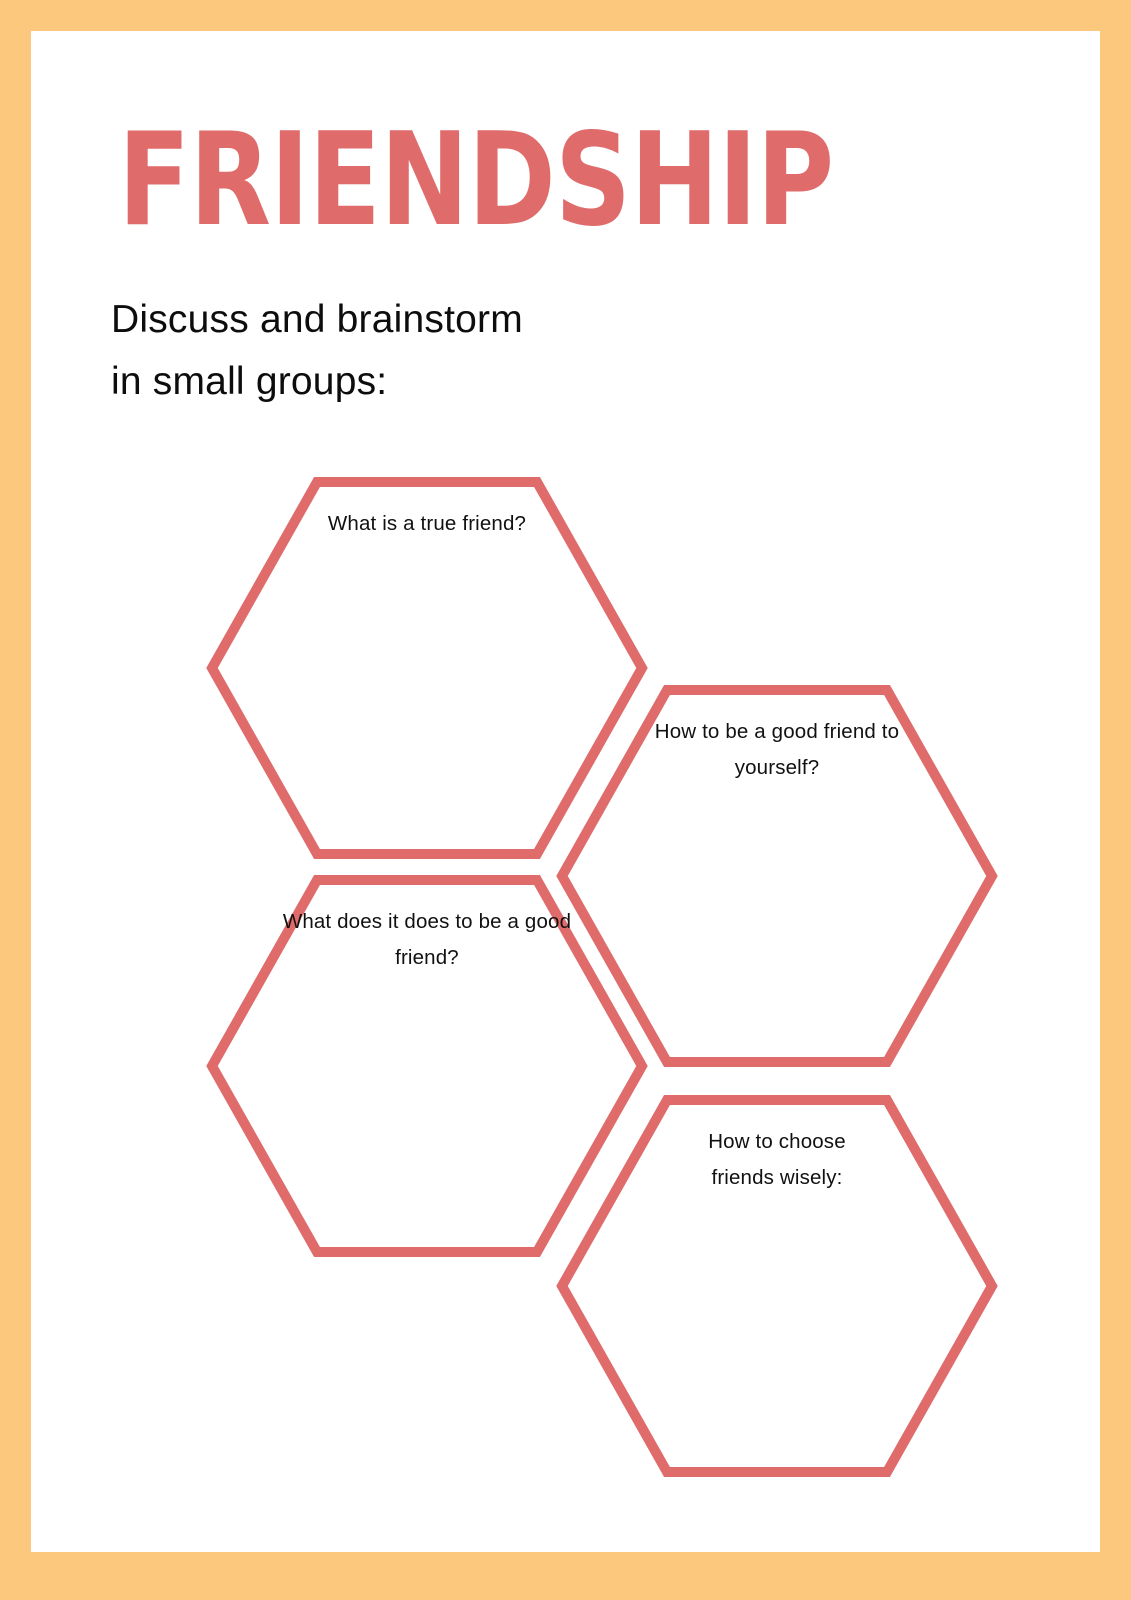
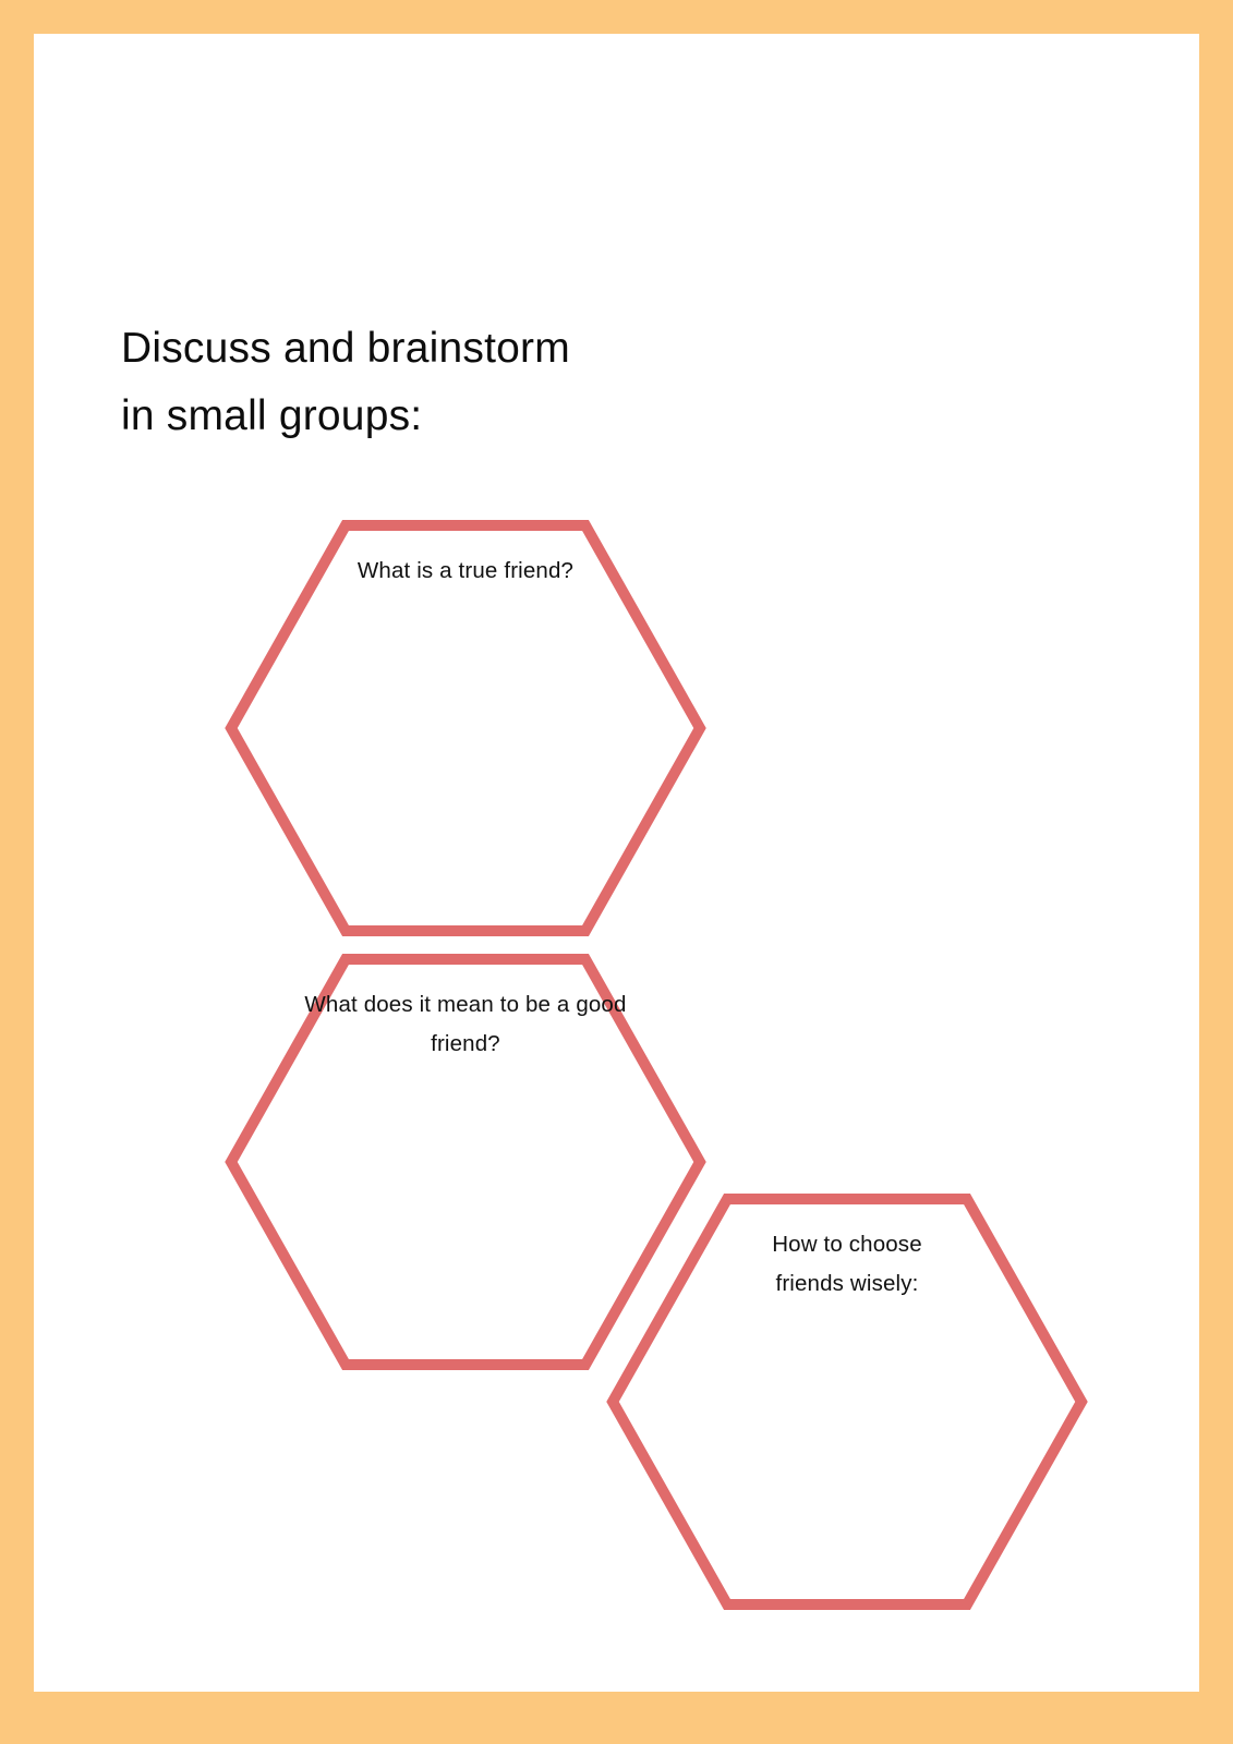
- FRIENDSHIP
  Discuss and brainstorm
  in small groups:
  What is a true friend?
- How to be a good friend to yourself?
- What does it does to be a good friend?
+ What does it mean to be a good friend?
  How to choose friends wisely:
